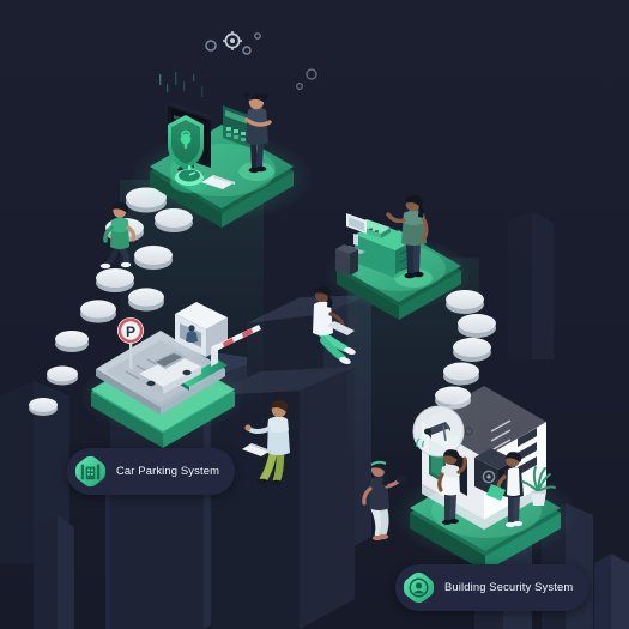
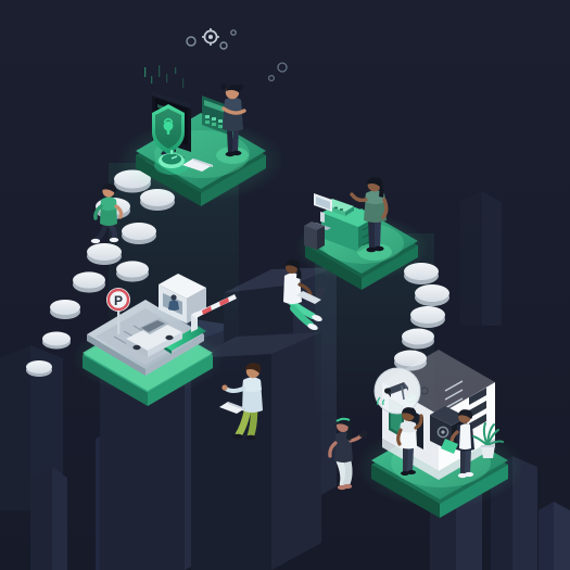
  P
- Car Parking System
- Building Security System
